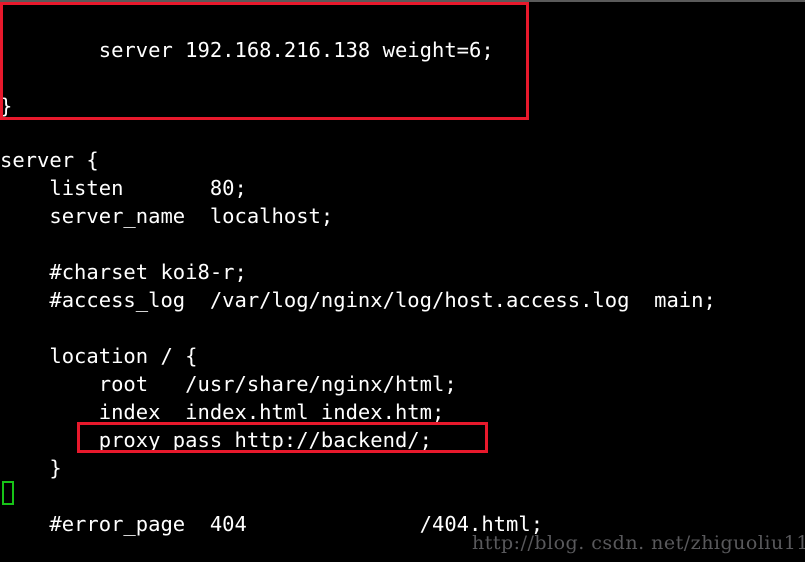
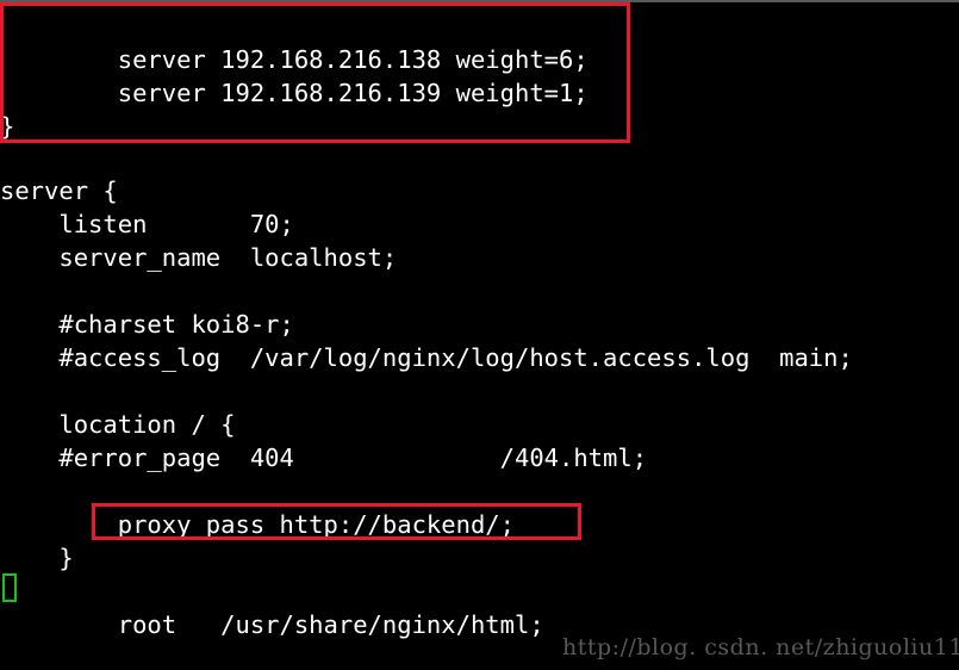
  server 192.168.216.138 weight=6;
+ server 192.168.216.139 weight=1;
  }
  server {
- listen 80;
+ listen 70;
  server_name localhost;
  #charset koi8-r;
  #access_log /var/log/nginx/log/host.access.log main;
  location / {
- root /usr/share/nginx/html;
+ #error_page 404 /404.html;
- index index.html index.htm;
  proxy_pass http://backend/;
  }
- #error_page 404 /404.html;
+ root /usr/share/nginx/html;
  http://blog. csdn. net/zhiguoliu11
